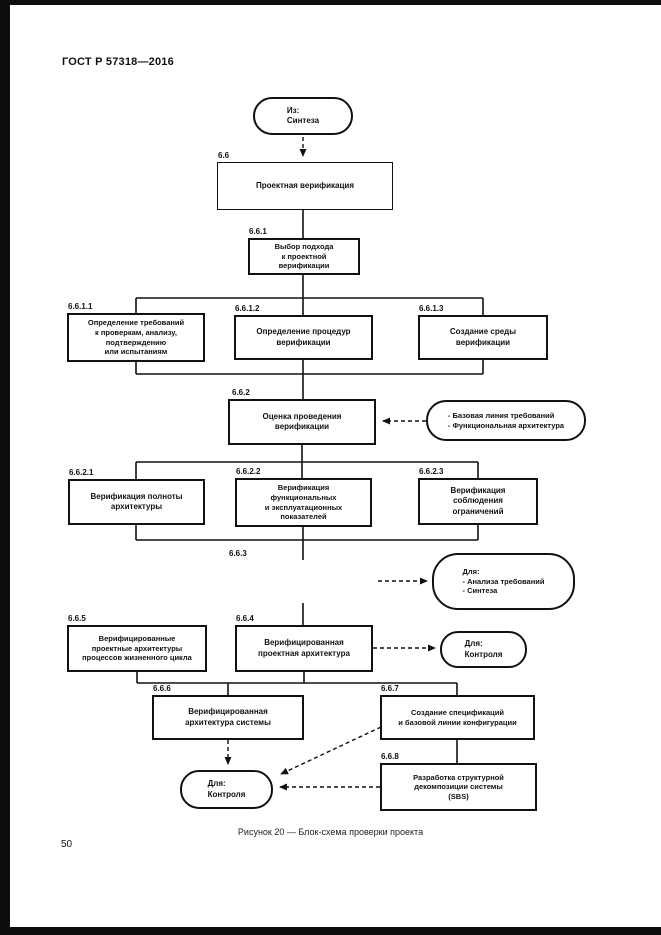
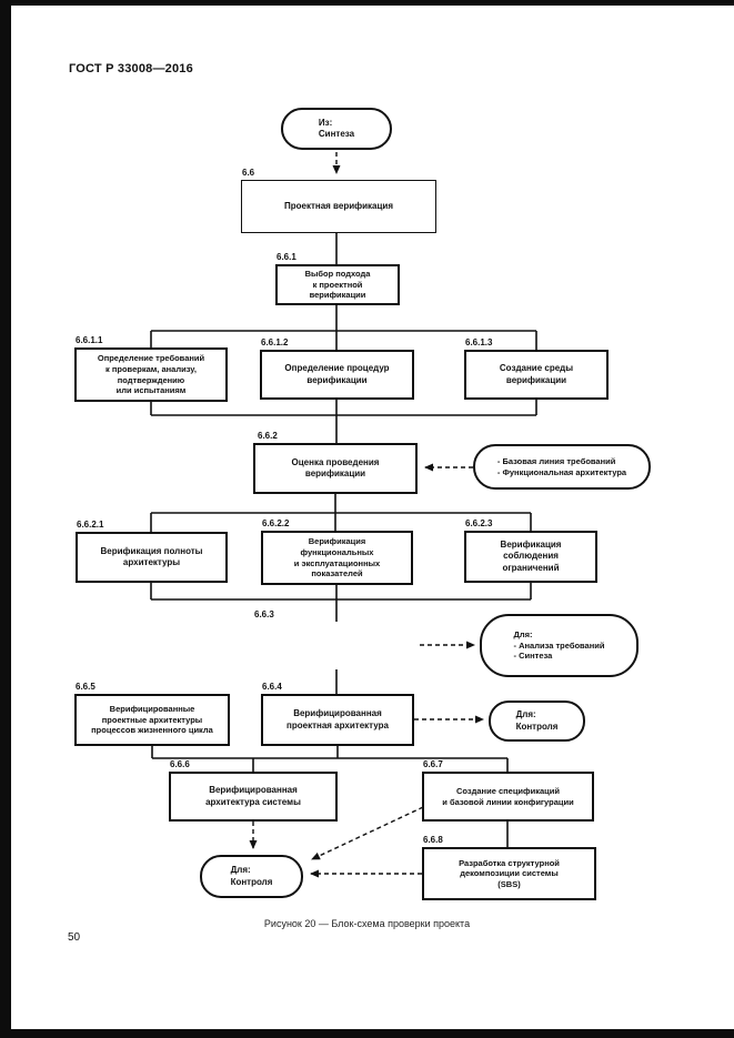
- ГОСТ Р 57318—2016
+ ГОСТ Р 33008—2016
  Из:
  Синтеза
  6.6
  Проектная верификация
  6.6.1
  Выбор подхода
  к проектной
  верификации
  6.6.1.1
  Определение требований
  к проверкам, анализу,
  подтверждению
  или испытаниям
  6.6.1.2
  Определение процедур
  верификации
  6.6.1.3
  Создание среды
  верификации
  6.6.2
  Оценка проведения
  верификации
  - Базовая линия требований
  - Функциональная архитектура
  6.6.2.1
  Верификация полноты
  архитектуры
  6.6.2.2
  Верификация
  функциональных
  и эксплуатационных
  показателей
  6.6.2.3
  Верификация
  соблюдения
  ограничений
  6.6.3
  Для:
  - Анализа требований
  - Синтеза
  6.6.5
  Верифицированные
  проектные архитектуры
  процессов жизненного цикла
  6.6.4
  Верифицированная
  проектная архитектура
  Для:
  Контроля
  6.6.6
  Верифицированная
  архитектура системы
  6.6.7
  Создание спецификаций
  и базовой линии конфигурации
  6.6.8
  Разработка структурной
  декомпозиции системы
  (SBS)
  Для:
  Контроля
  Рисунок 20 — Блок-схема проверки проекта
  50
